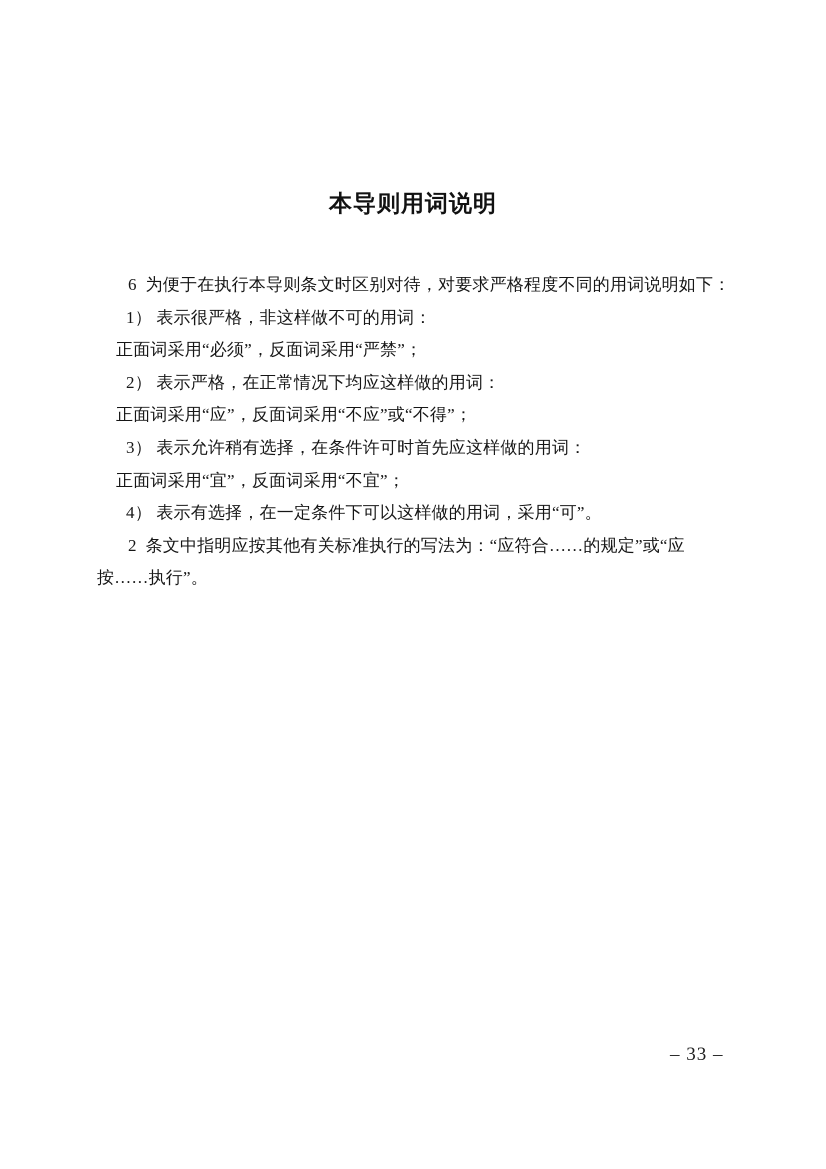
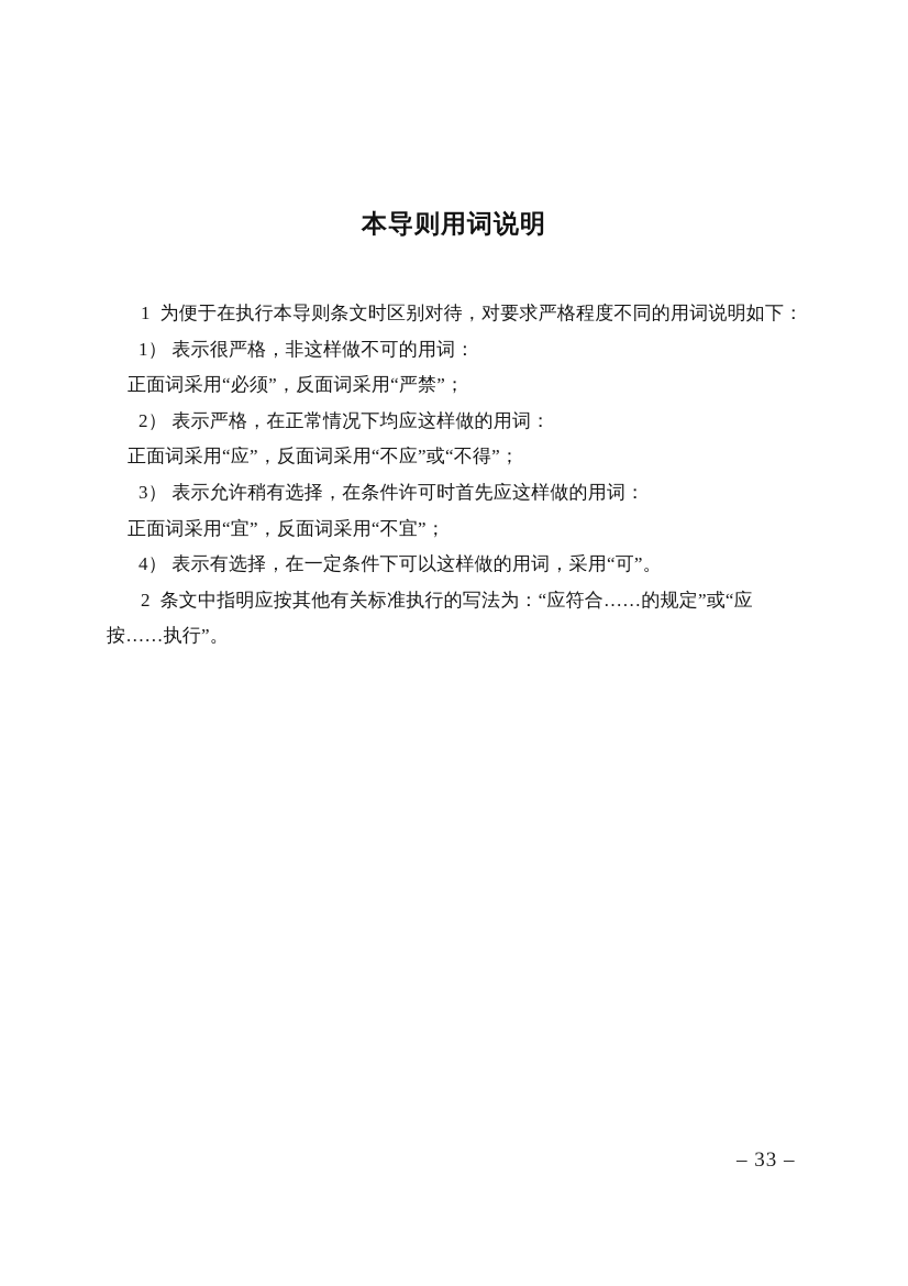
  本导则用词说明
- 6 为便于在执行本导则条文时区别对待，对要求严格程度不同的用词说明如下：
+ 1 为便于在执行本导则条文时区别对待，对要求严格程度不同的用词说明如下：
  1） 表示很严格，非这样做不可的用词：
  正面词采用“必须”，反面词采用“严禁”；
  2） 表示严格，在正常情况下均应这样做的用词：
  正面词采用“应”，反面词采用“不应”或“不得”；
  3） 表示允许稍有选择，在条件许可时首先应这样做的用词：
  正面词采用“宜”，反面词采用“不宜”；
  4） 表示有选择，在一定条件下可以这样做的用词，采用“可”。
  2 条文中指明应按其他有关标准执行的写法为：“应符合……的规定”或“应
  按……执行”。
  – 33 –
